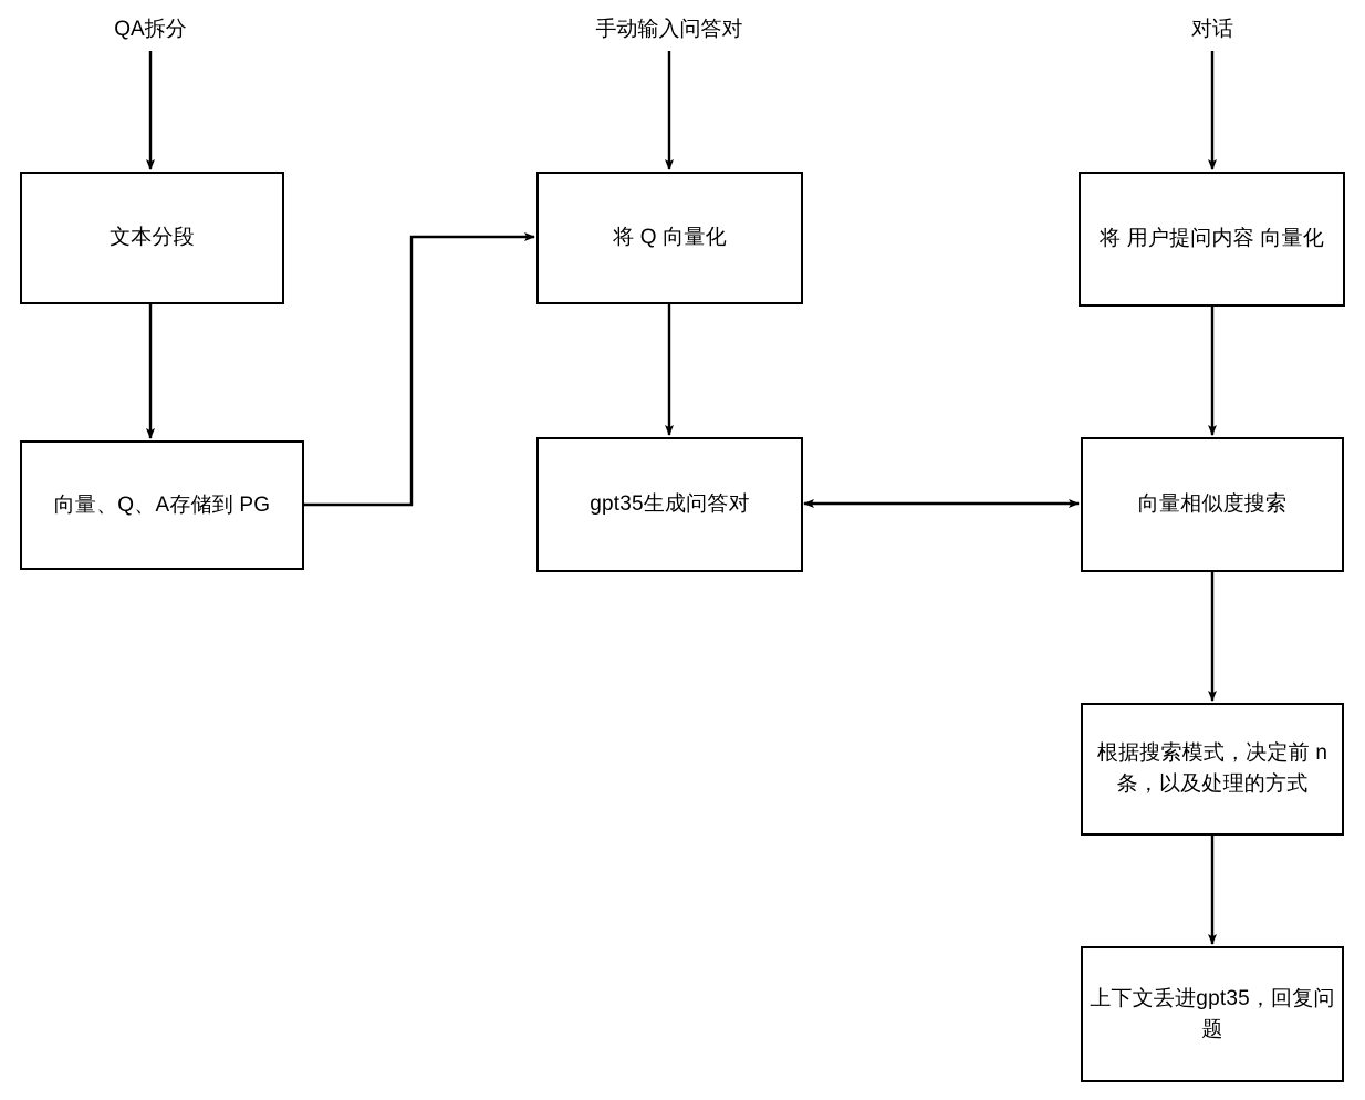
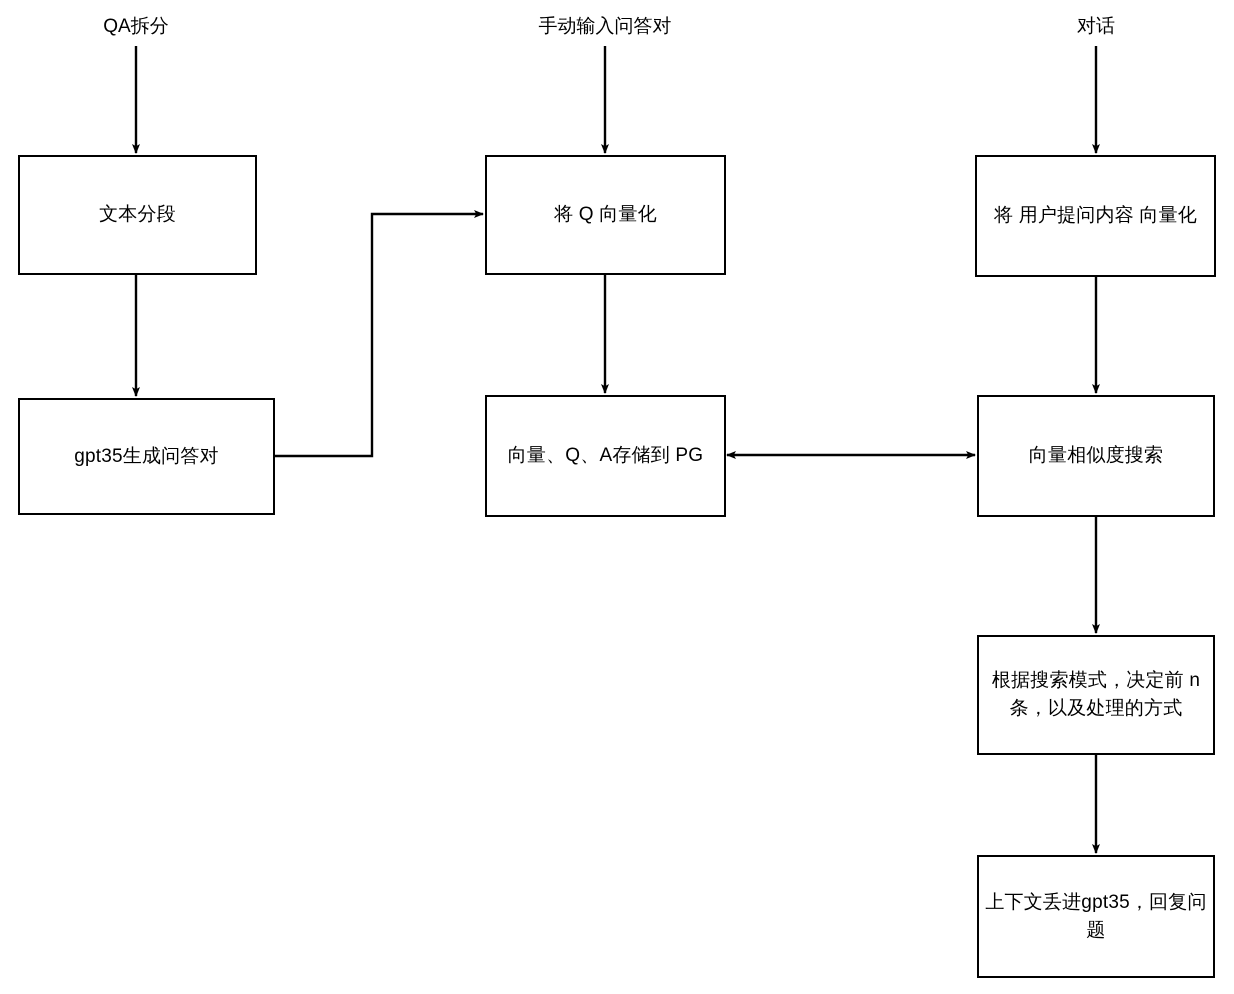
  QA拆分
  手动输入问答对
  对话
  文本分段
- 向量、Q、A存储到 PG
+ gpt35生成问答对
  将 Q 向量化
- gpt35生成问答对
+ 向量、Q、A存储到 PG
  将 用户提问内容 向量化
  向量相似度搜索
  根据搜索模式，决定前 n 条，以及处理的方式
  上下文丢进gpt35，回复问题
